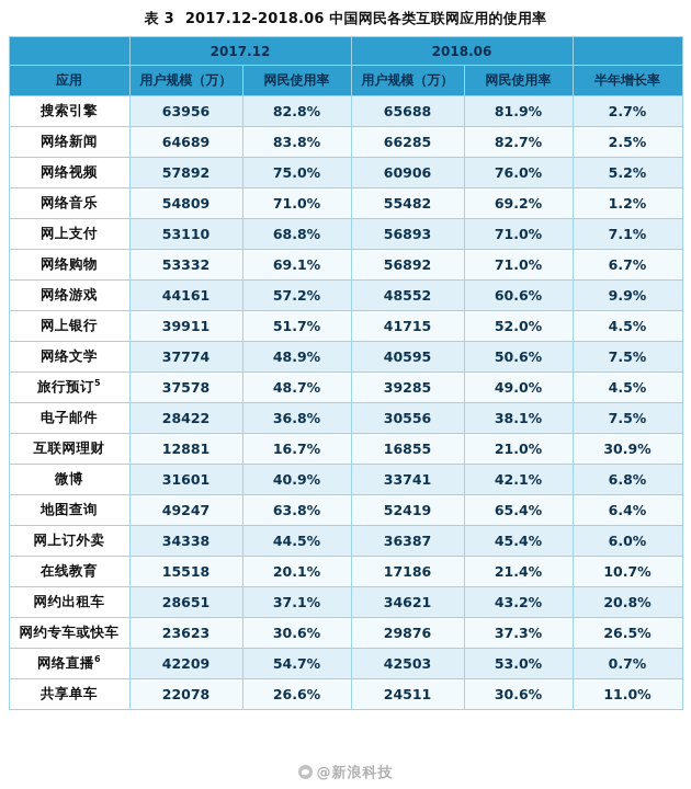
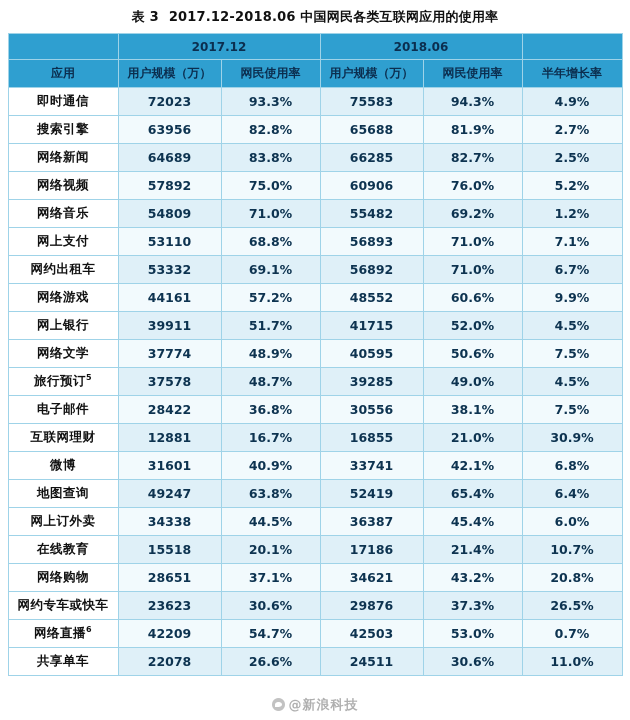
  表 3 2017.12-2018.06 中国网民各类互联网应用的使用率
  	2017.12	2018.06
  应用	用户规模（万）	网民使用率	用户规模（万）	网民使用率	半年增长率
+ 即时通信	72023	93.3%	75583	94.3%	4.9%
  搜索引擎	63956	82.8%	65688	81.9%	2.7%
  网络新闻	64689	83.8%	66285	82.7%	2.5%
  网络视频	57892	75.0%	60906	76.0%	5.2%
  网络音乐	54809	71.0%	55482	69.2%	1.2%
  网上支付	53110	68.8%	56893	71.0%	7.1%
- 网络购物	53332	69.1%	56892	71.0%	6.7%
+ 网约出租车	53332	69.1%	56892	71.0%	6.7%
  网络游戏	44161	57.2%	48552	60.6%	9.9%
  网上银行	39911	51.7%	41715	52.0%	4.5%
  网络文学	37774	48.9%	40595	50.6%	7.5%
  旅行预订5	37578	48.7%	39285	49.0%	4.5%
  电子邮件	28422	36.8%	30556	38.1%	7.5%
  互联网理财	12881	16.7%	16855	21.0%	30.9%
  微博	31601	40.9%	33741	42.1%	6.8%
  地图查询	49247	63.8%	52419	65.4%	6.4%
  网上订外卖	34338	44.5%	36387	45.4%	6.0%
  在线教育	15518	20.1%	17186	21.4%	10.7%
- 网约出租车	28651	37.1%	34621	43.2%	20.8%
+ 网络购物	28651	37.1%	34621	43.2%	20.8%
  网约专车或快车	23623	30.6%	29876	37.3%	26.5%
  网络直播6	42209	54.7%	42503	53.0%	0.7%
  共享单车	22078	26.6%	24511	30.6%	11.0%
  @新浪科技
